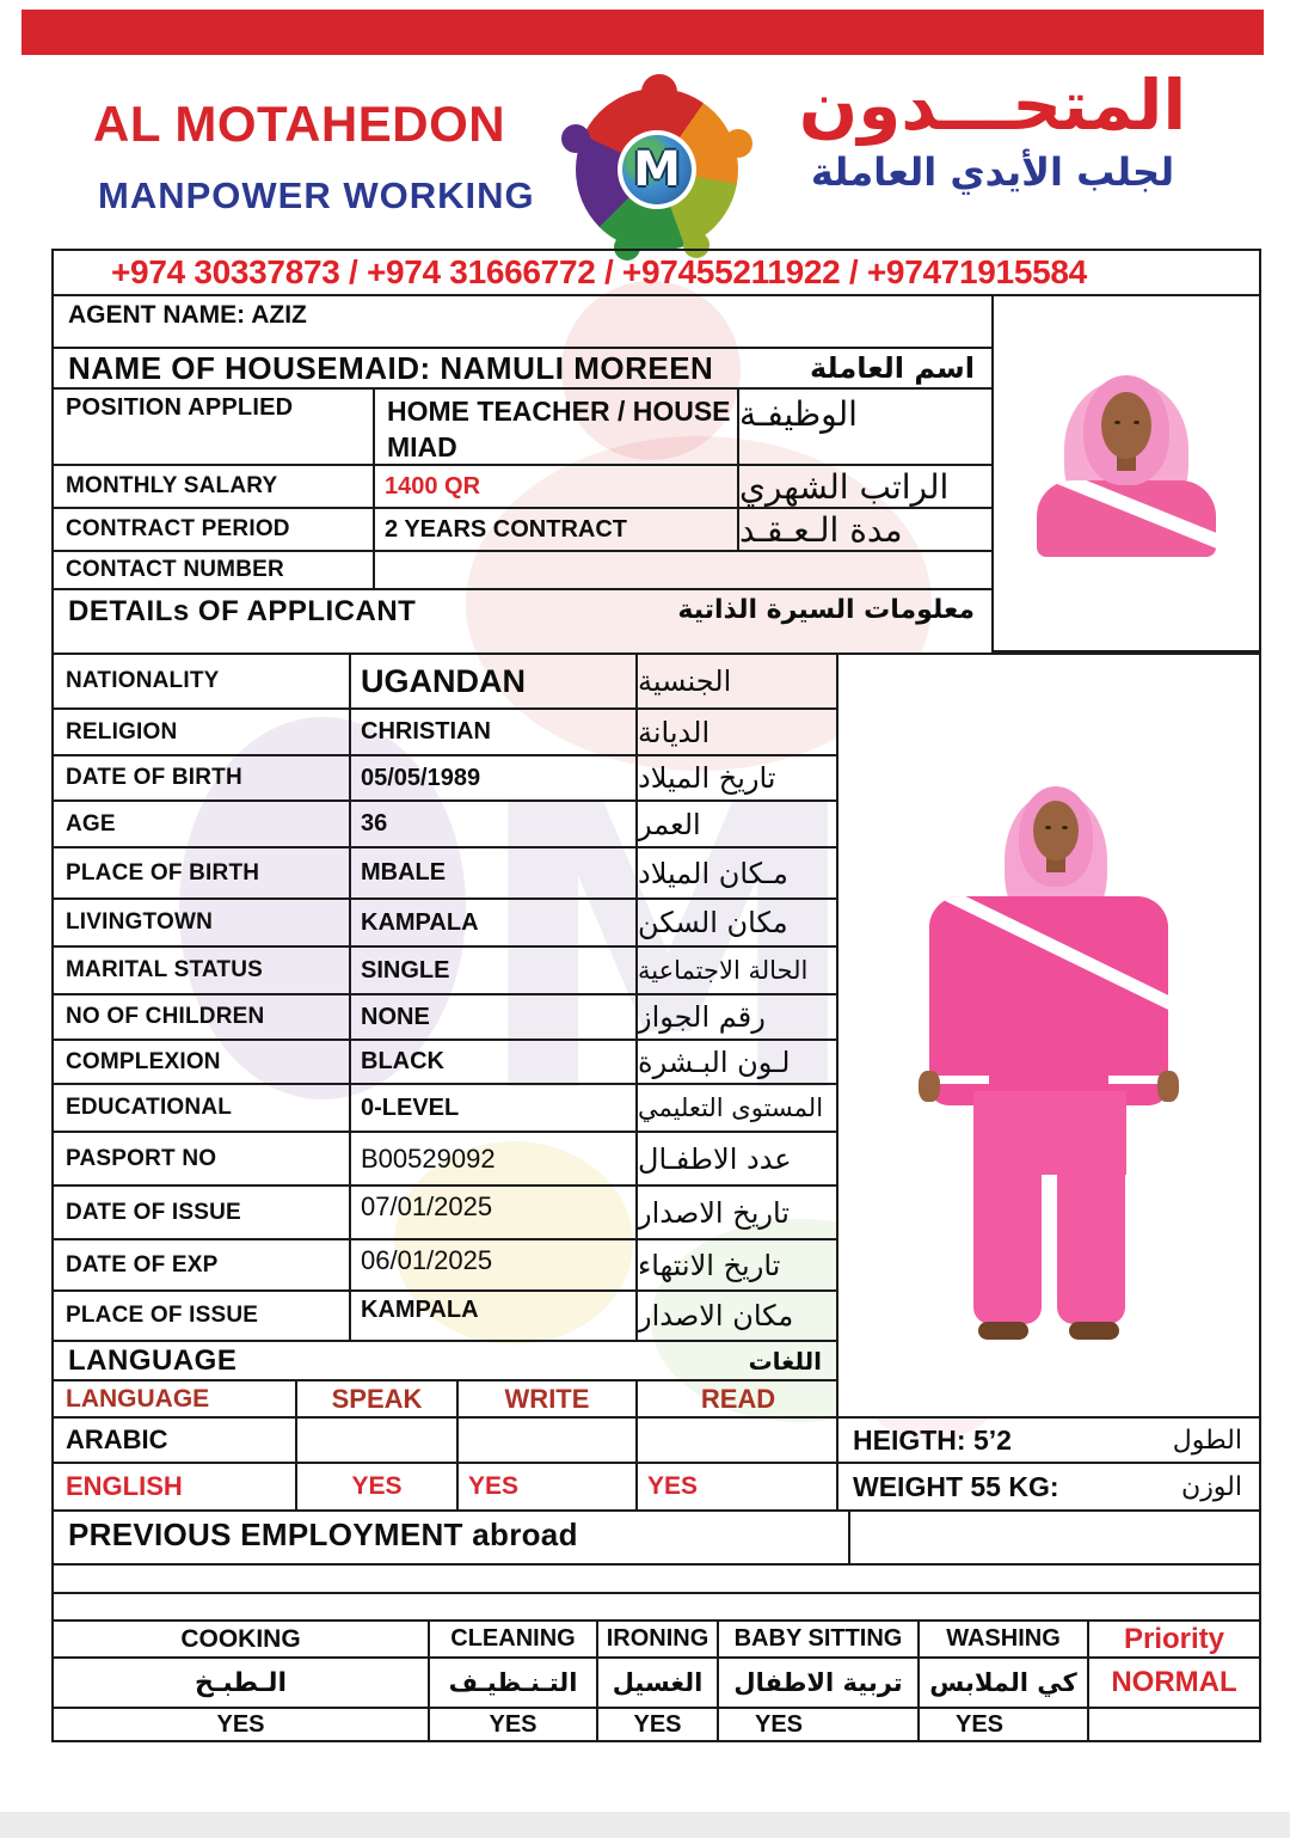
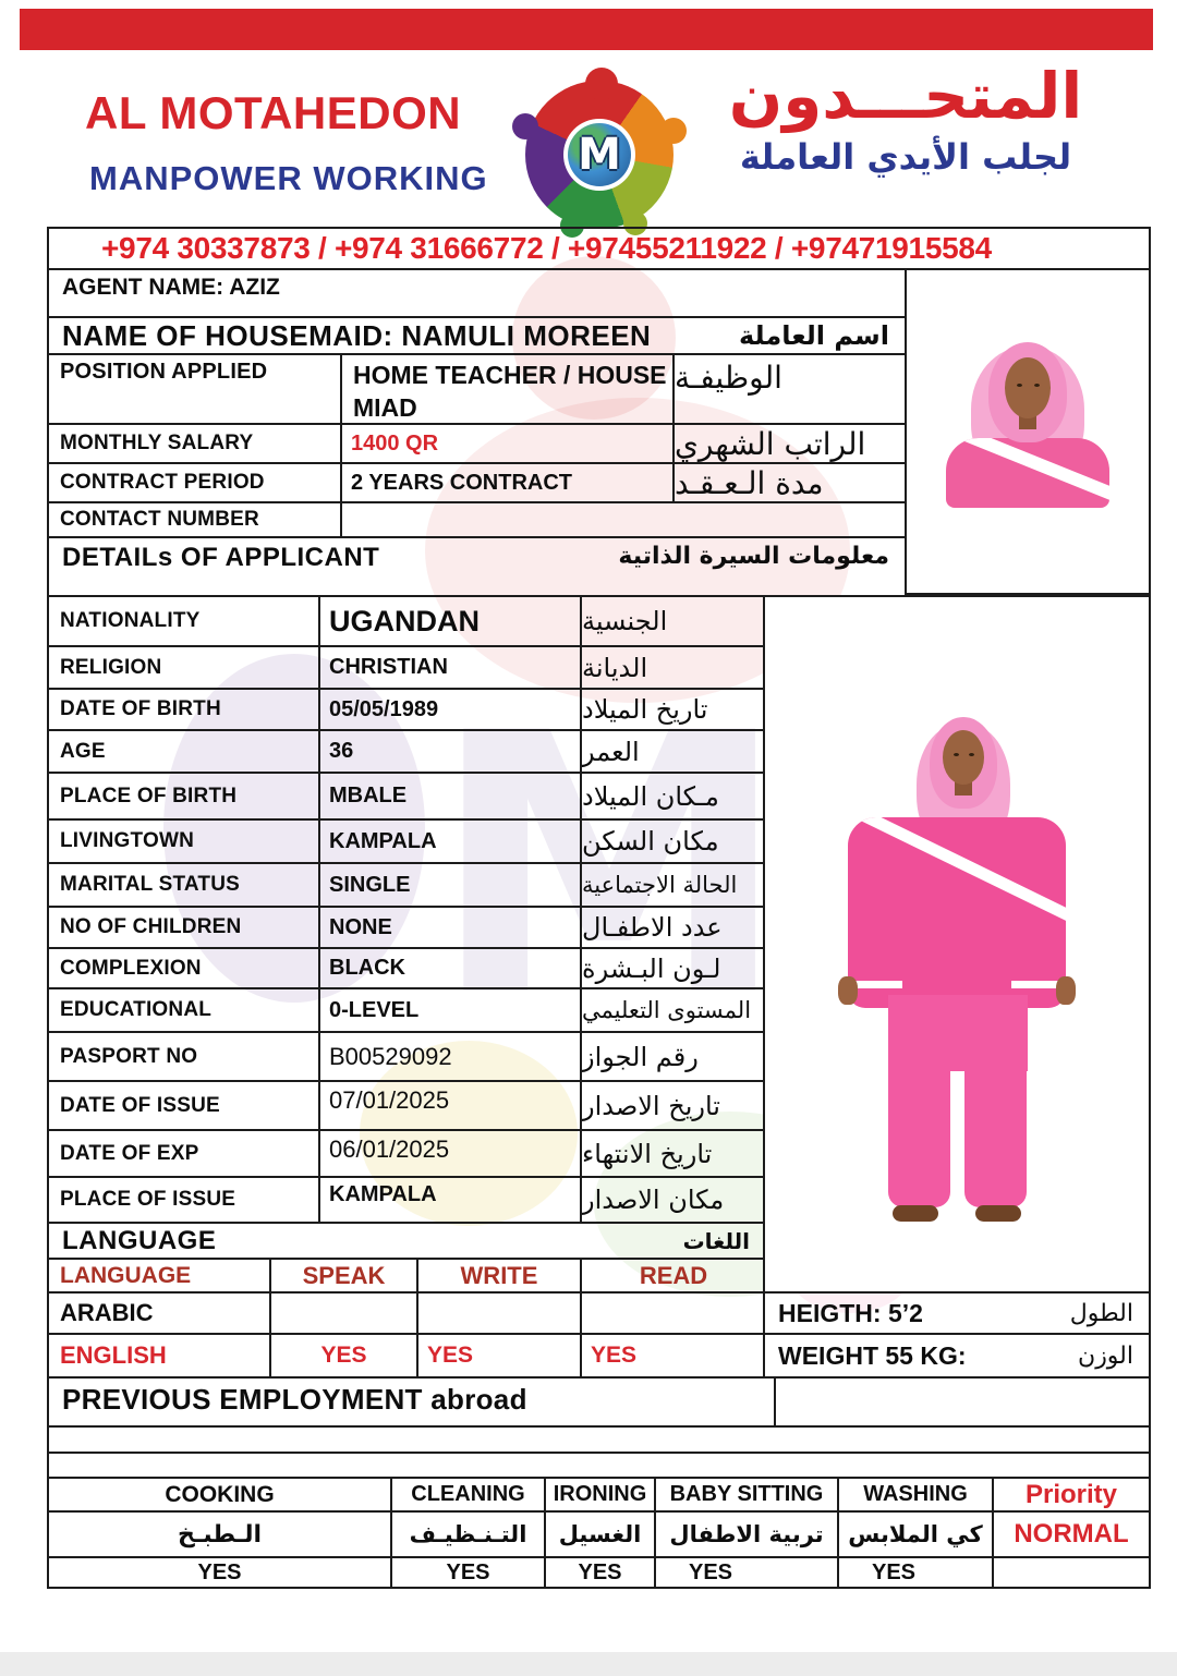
  M
  AL MOTAHEDON
  MANPOWER WORKING
  M
  المتحـــدون
  لجلب الأيدي العاملة
  +974 30337873 / +974 31666772 / +97455211922 / +97471915584
  AGENT NAME: AZIZ
  NAME OF HOUSEMAID: NAMULI MOREEN
  اسم العاملة
  POSITION APPLIED
  HOME TEACHER / HOUSE MIAD
  الوظيفـة
  MONTHLY SALARY
  1400 QR
  الراتب الشهري
  CONTRACT PERIOD
  2 YEARS CONTRACT
  مدة الـعـقـد
  CONTACT NUMBER
  DETAILs OF APPLICANT
  معلومات السيرة الذاتية
  NATIONALITY
  UGANDAN
  الجنسية
  RELIGION
  CHRISTIAN
  الديانة
  DATE OF BIRTH
  05/05/1989
  تاريخ الميلاد
  AGE
  36
  العمر
  PLACE OF BIRTH
  MBALE
  مـكان الميلاد
  LIVINGTOWN
  KAMPALA
  مكان السكن
  MARITAL STATUS
  SINGLE
  الحالة الاجتماعية
  NO OF CHILDREN
  NONE
- رقم الجواز
+ عدد الاطفـال
  COMPLEXION
  BLACK
  لـون البـشرة
  EDUCATIONAL
  0-LEVEL
  المستوى التعليمي
  PASPORT NO
  B00529092
- عدد الاطفـال
+ رقم الجواز
  DATE OF ISSUE
  07/01/2025
  تاريخ الاصدار
  DATE OF EXP
  06/01/2025
  تاريخ الانتهاء
  PLACE OF ISSUE
  KAMPALA
  مكان الاصدار
  LANGUAGE
  اللغات
  LANGUAGE
  SPEAK
  WRITE
  READ
  ARABIC
  ENGLISH
  YES
  YES
  YES
  HEIGTH: 5’2
  الطول
  WEIGHT 55 KG:
  الوزن
  PREVIOUS EMPLOYMENT abroad
  COOKING
  CLEANING
  IRONING
  BABY SITTING
  WASHING
  Priority
  الـطبـخ
  التـنـظيـف
  الغسيل
  تربية الاطفال
  كي الملابس
  NORMAL
  YES
  YES
  YES
  YES
  YES
